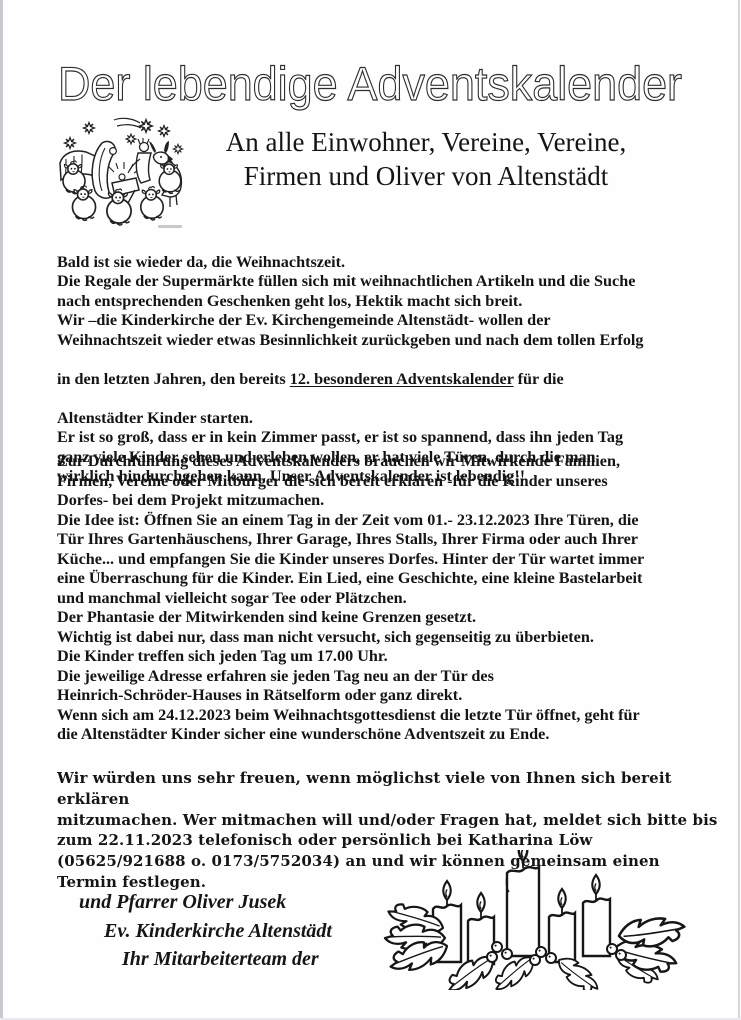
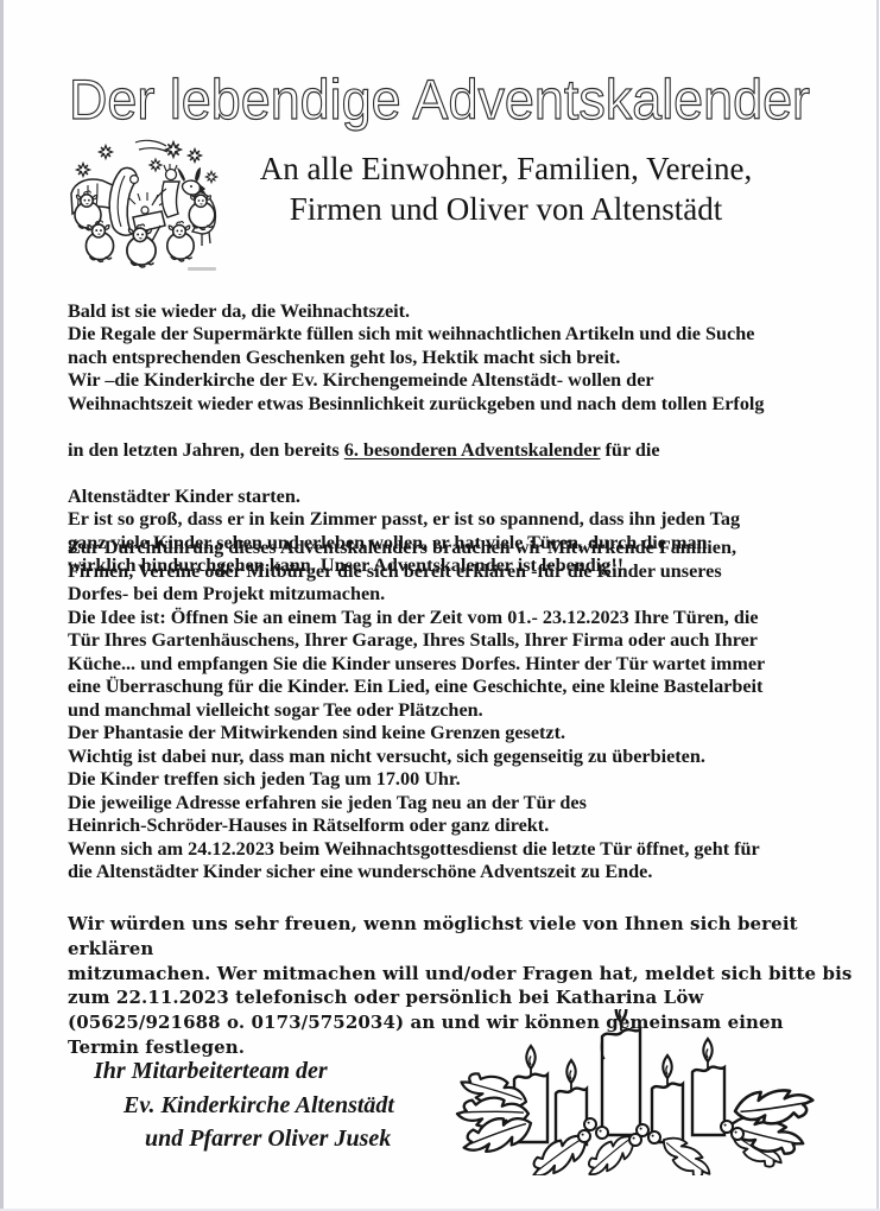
  Der lebendige Adventskalender
- An alle Einwohner, Vereine, Vereine,
+ An alle Einwohner, Familien, Vereine,
  Firmen und Oliver von Altenstädt
  Bald ist sie wieder da, die Weihnachtszeit.
  Die Regale der Supermärkte füllen sich mit weihnachtlichen Artikeln und die Suche
  nach entsprechenden Geschenken geht los, Hektik macht sich breit.
  Wir –die Kinderkirche der Ev. Kirchengemeinde Altenstädt- wollen der
  Weihnachtszeit wieder etwas Besinnlichkeit zurückgeben und nach dem tollen Erfolg
- in den letzten Jahren, den bereits 12. besonderen Adventskalender für die
+ in den letzten Jahren, den bereits 6. besonderen Adventskalender für die
  Altenstädter Kinder starten.
  Er ist so groß, dass er in kein Zimmer passt, er ist so spannend, dass ihn jeden Tag
  ganz viele Kinder sehen und erleben wollen, er hat viele Türen, durch die man
  wirklich hindurchgehen kann. Unser Adventskalender ist lebendig!!
  Zur Durchführung dieses Adventskalenders brauchen wir Mitwirkende Familien,
  Firmen, Vereine oder Mitbürger die sich bereit erklären -für die Kinder unseres
  Dorfes- bei dem Projekt mitzumachen.
  Die Idee ist: Öffnen Sie an einem Tag in der Zeit vom 01.- 23.12.2023 Ihre Türen, die
  Tür Ihres Gartenhäuschens, Ihrer Garage, Ihres Stalls, Ihrer Firma oder auch Ihrer
  Küche... und empfangen Sie die Kinder unseres Dorfes. Hinter der Tür wartet immer
  eine Überraschung für die Kinder. Ein Lied, eine Geschichte, eine kleine Bastelarbeit
  und manchmal vielleicht sogar Tee oder Plätzchen.
  Der Phantasie der Mitwirkenden sind keine Grenzen gesetzt.
  Wichtig ist dabei nur, dass man nicht versucht, sich gegenseitig zu überbieten.
  Die Kinder treffen sich jeden Tag um 17.00 Uhr.
  Die jeweilige Adresse erfahren sie jeden Tag neu an der Tür des
  Heinrich-Schröder-Hauses in Rätselform oder ganz direkt.
  Wenn sich am 24.12.2023 beim Weihnachtsgottesdienst die letzte Tür öffnet, geht für
  die Altenstädter Kinder sicher eine wunderschöne Adventszeit zu Ende.
  Wir würden uns sehr freuen, wenn möglichst viele von Ihnen sich bereit erklären
  mitzumachen. Wer mitmachen will und/oder Fragen hat, meldet sich bitte bis
  zum 22.11.2023 telefonisch oder persönlich bei Katharina Löw
  (05625/921688 o. 0173/5752034) an und wir können gemeinsam einen
  Termin festlegen.
- und Pfarrer Oliver Jusek
+ Ihr Mitarbeiterteam der
  Ev. Kinderkirche Altenstädt
- Ihr Mitarbeiterteam der
+ und Pfarrer Oliver Jusek
